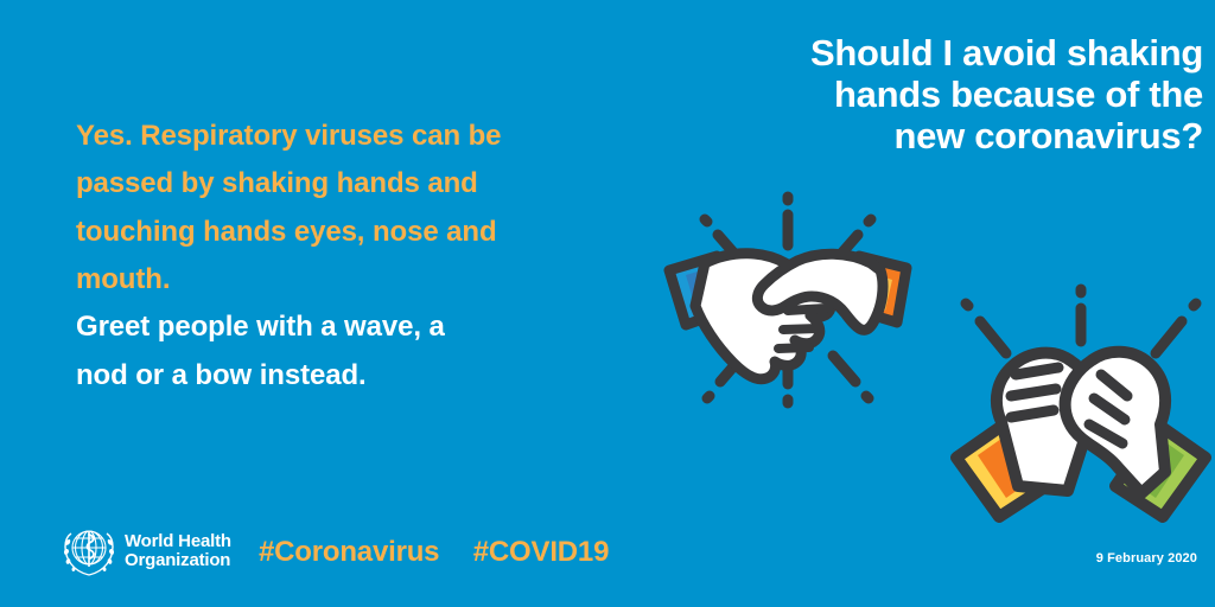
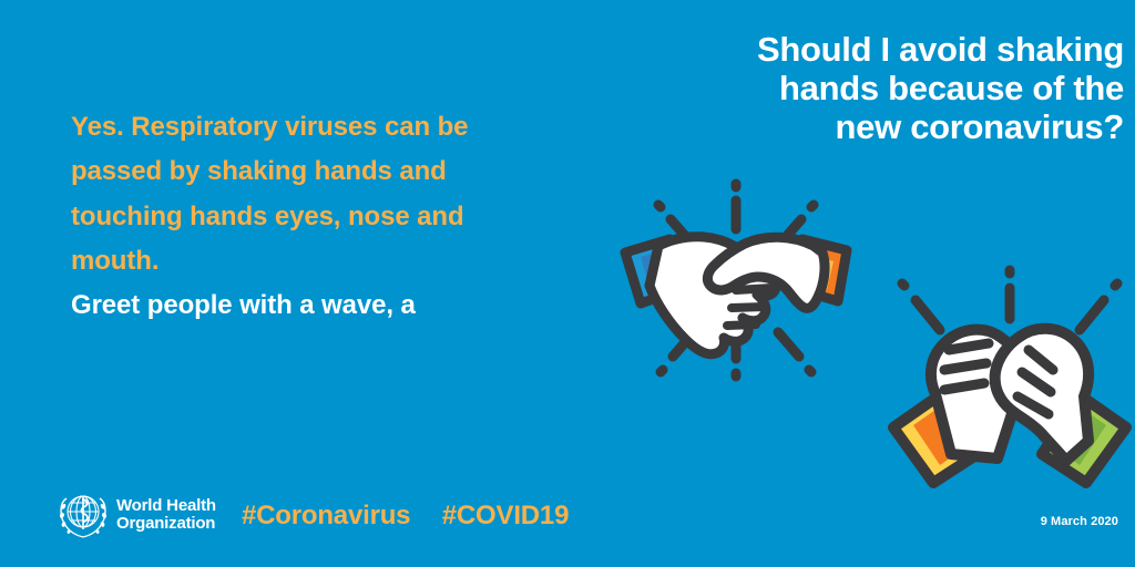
  Should I avoid shaking
  hands because of the
  new coronavirus?
  Yes. Respiratory viruses can be
  passed by shaking hands and
  touching hands eyes, nose and
  mouth.
  Greet people with a wave, a
- nod or a bow instead.
  World Health
  Organization
  #Coronavirus #COVID19
- 9 February 2020
+ 9 March 2020
